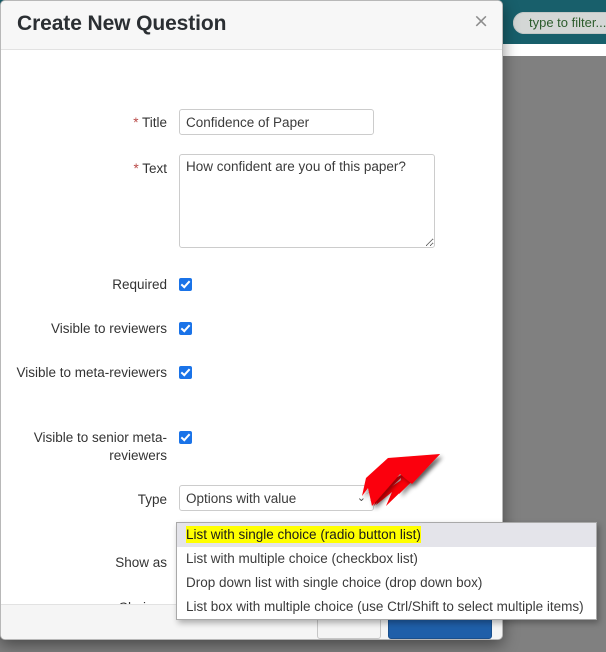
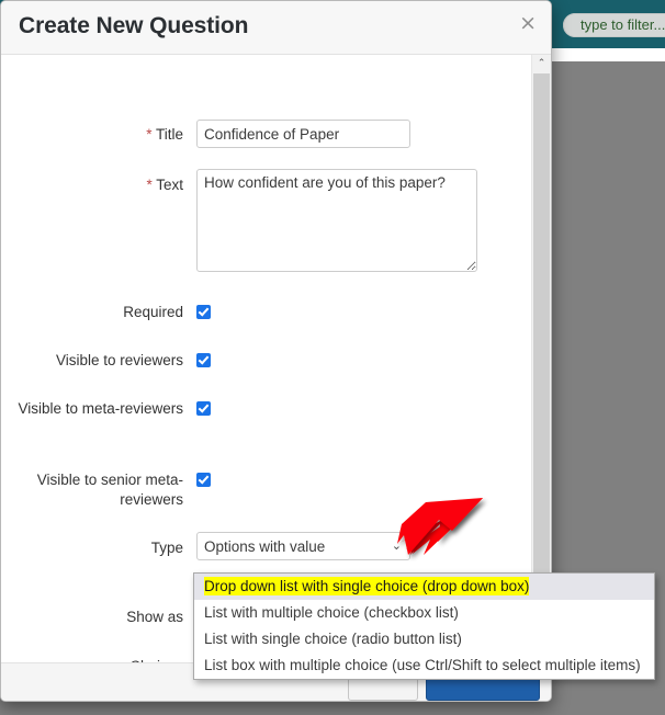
  type to filter...
  Create New Question
  ×
  * Title
  Confidence of Paper
  * Text
  How confident are you of this paper?
  Required
  Visible to reviewers
  Visible to meta-reviewers
  Visible to senior meta-reviewers
  Type
  Options with value
  ⌄
  Show as
+ ⌃
- List with single choice (radio button list)
+ Drop down list with single choice (drop down box)
  List with multiple choice (checkbox list)
- Drop down list with single choice (drop down box)
+ List with single choice (radio button list)
  List box with multiple choice (use Ctrl/Shift to select multiple items)
